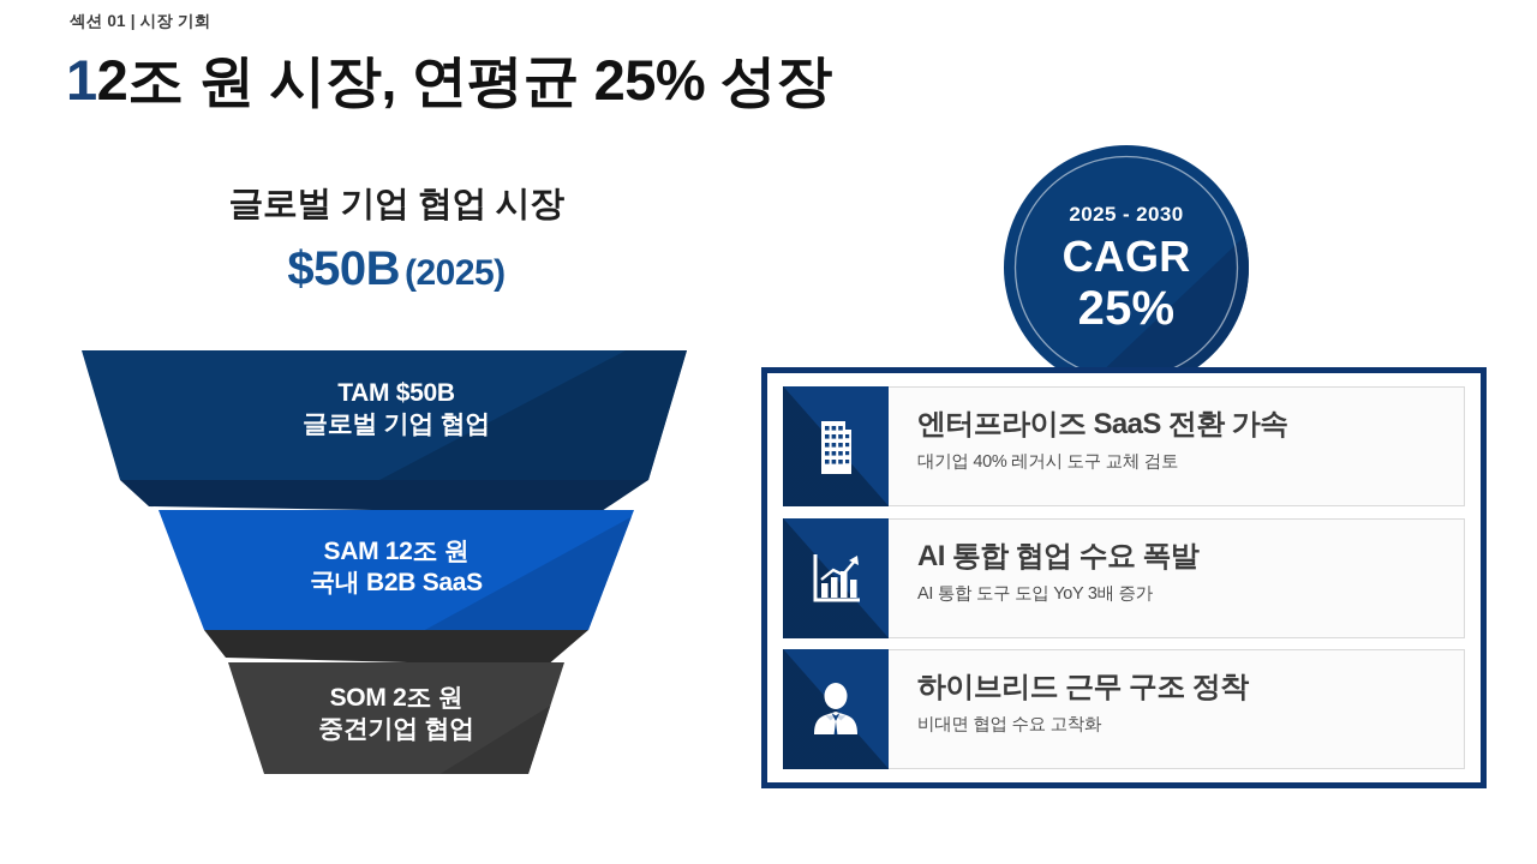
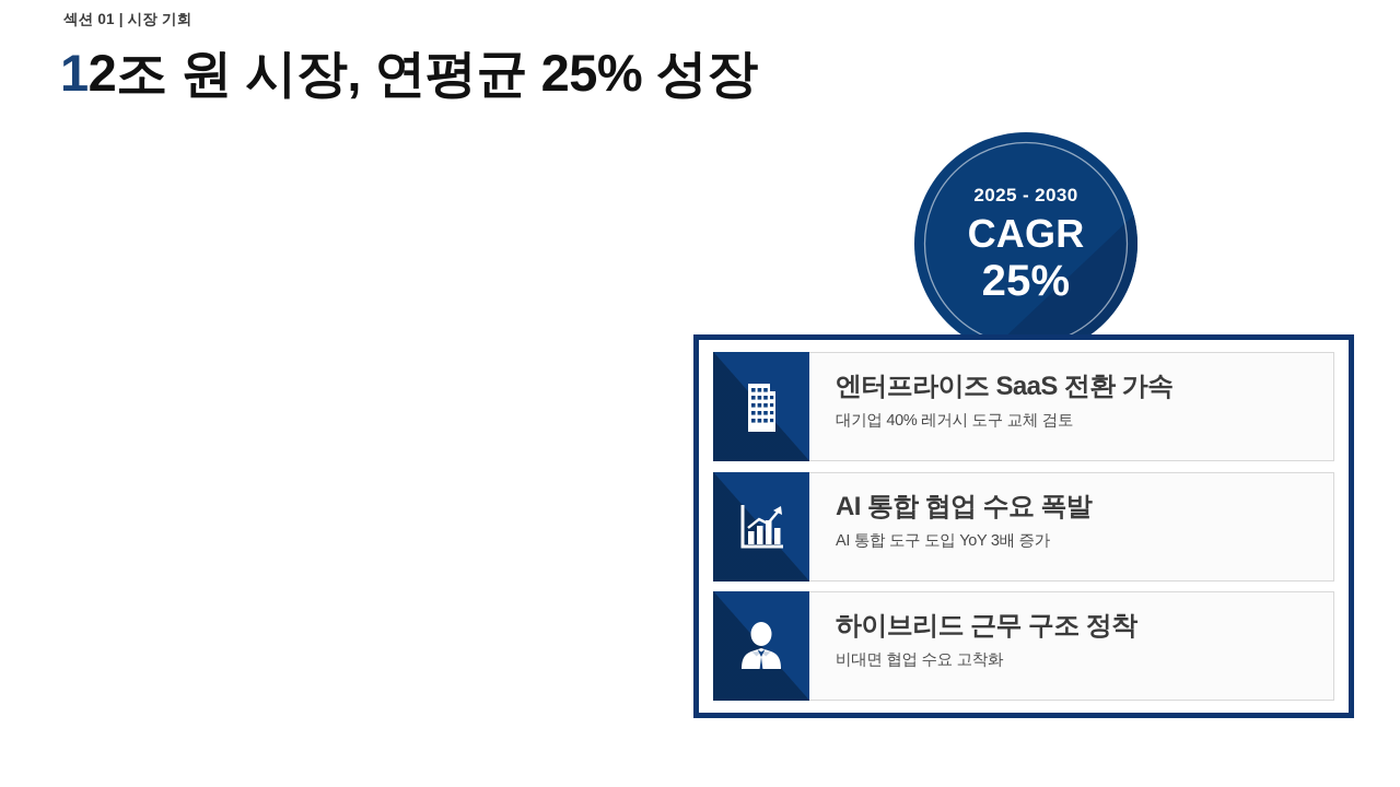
  섹션 01 | 시장 기회
  12조 원 시장, 연평균 25% 성장
- 글로벌 기업 협업 시장
- $50B (2025)
- TAM $50B
- 글로벌 기업 협업
- SAM 12조 원
- 국내 B2B SaaS
- SOM 2조 원
- 중견기업 협업
  2025 - 2030
  CAGR
  25%
  엔터프라이즈 SaaS 전환 가속
  대기업 40% 레거시 도구 교체 검토
  AI 통합 협업 수요 폭발
  AI 통합 도구 도입 YoY 3배 증가
  하이브리드 근무 구조 정착
  비대면 협업 수요 고착화
